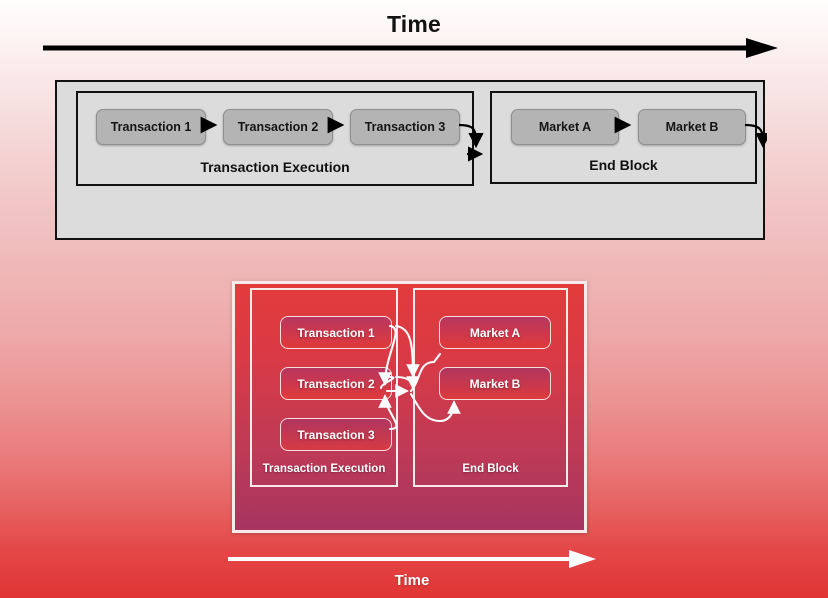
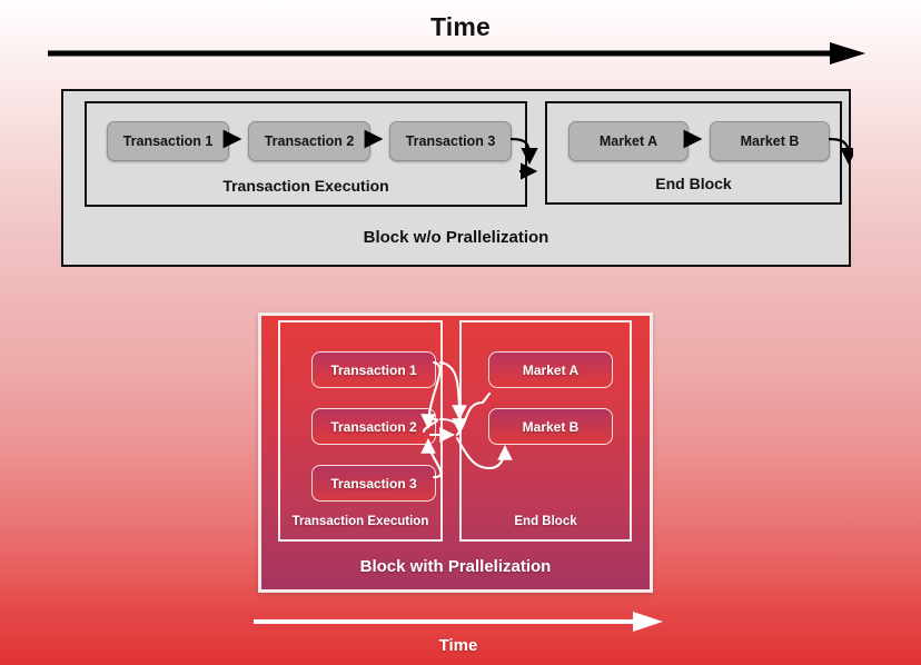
  Time
  Transaction 1
  Transaction 2
  Transaction 3
  Transaction Execution
  Market A
  Market B
  End Block
  Transaction 1
  Transaction 2
  Transaction 3
  Transaction Execution
  Market A
  Market B
  End Block
+ Block with Prallelization
+ Block w/o Prallelization
  Time
